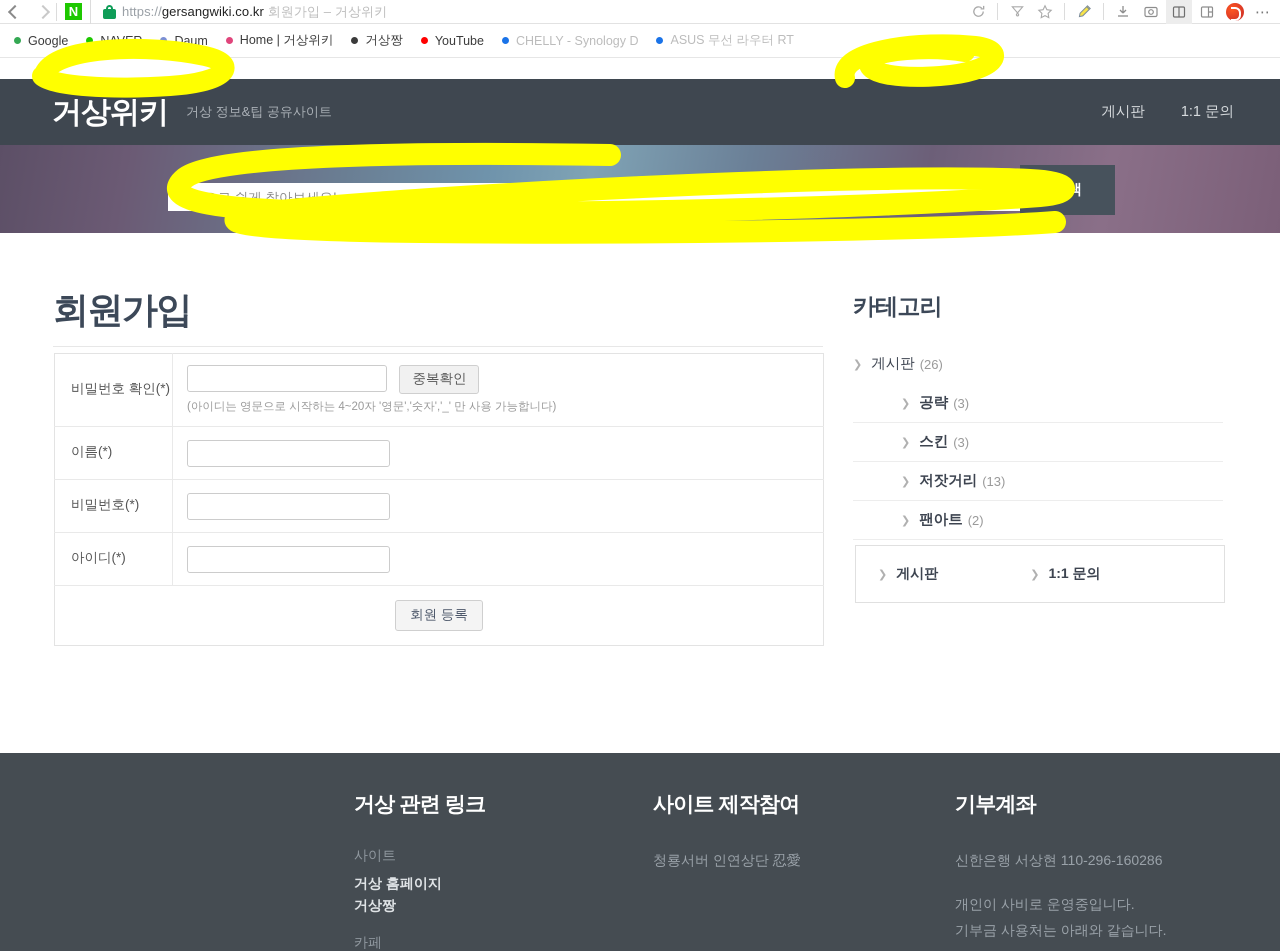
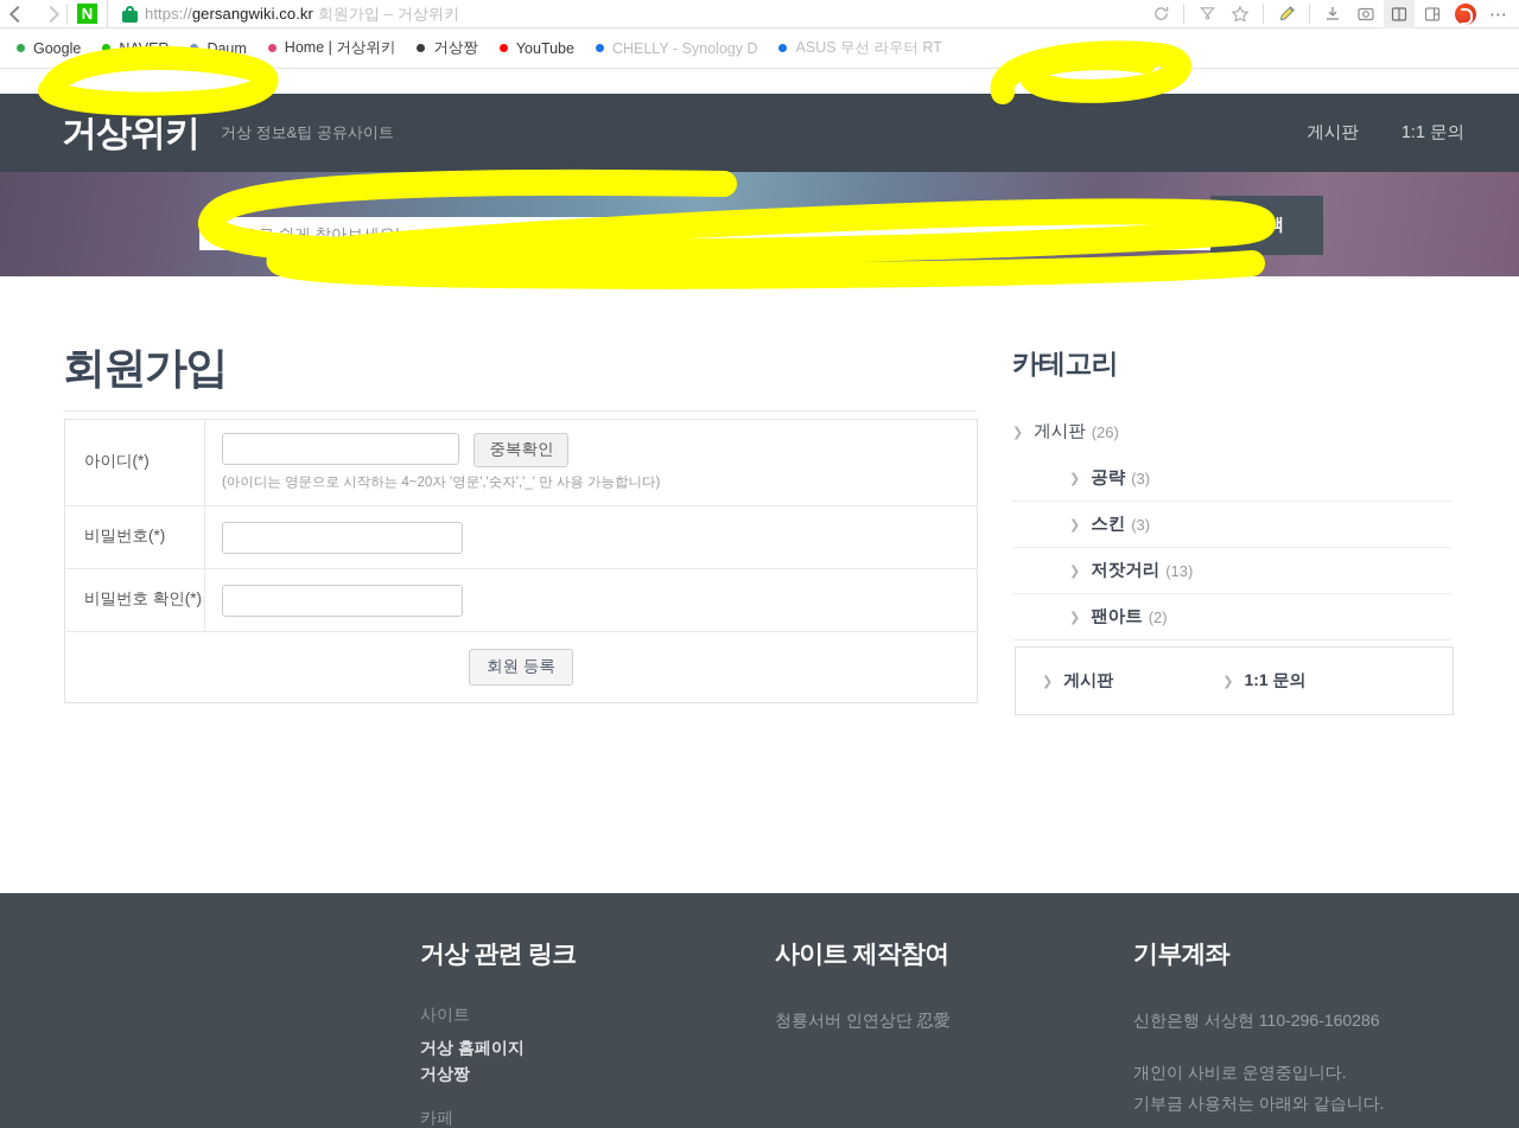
  N
  https://gersangwiki.co.kr 회원가입 – 거상위키
  ⋯
  Google
  Daum
  Home | 거상위키
  거상짱
  YouTube
  CHELLY - Synology D
  ASUS 무선 라우터 RT
  거상위키
  거상 정보&팁 공유사이트
  게시판
  1:1 문의
  회원가입
- 비밀번호 확인(*)	중복확인 (아이디는 영문으로 시작하는 4~20자 '영문','숫자','_' 만 사용 가능합니다)
+ 아이디(*)	중복확인 (아이디는 영문으로 시작하는 4~20자 '영문','숫자','_' 만 사용 가능합니다)
- 이름(*)
  비밀번호(*)
- 아이디(*)
+ 비밀번호 확인(*)
  회원 등록
  카테고리
  ❯
  게시판
  (26)
  ❯
  공략
  (3)
  ❯
  스킨
  (3)
  ❯
  저잣거리
  (13)
  ❯
  팬아트
  (2)
  ❯
  게시판
  ❯
  1:1 문의
  거상 관련 링크
  사이트
  거상 홈페이지
  거상짱
  카페
  사이트 제작참여
  청룡서버 인연상단 忍愛
  기부계좌
  신한은행 서상현 110-296-160286
  개인이 사비로 운영중입니다.
  기부금 사용처는 아래와 같습니다.
